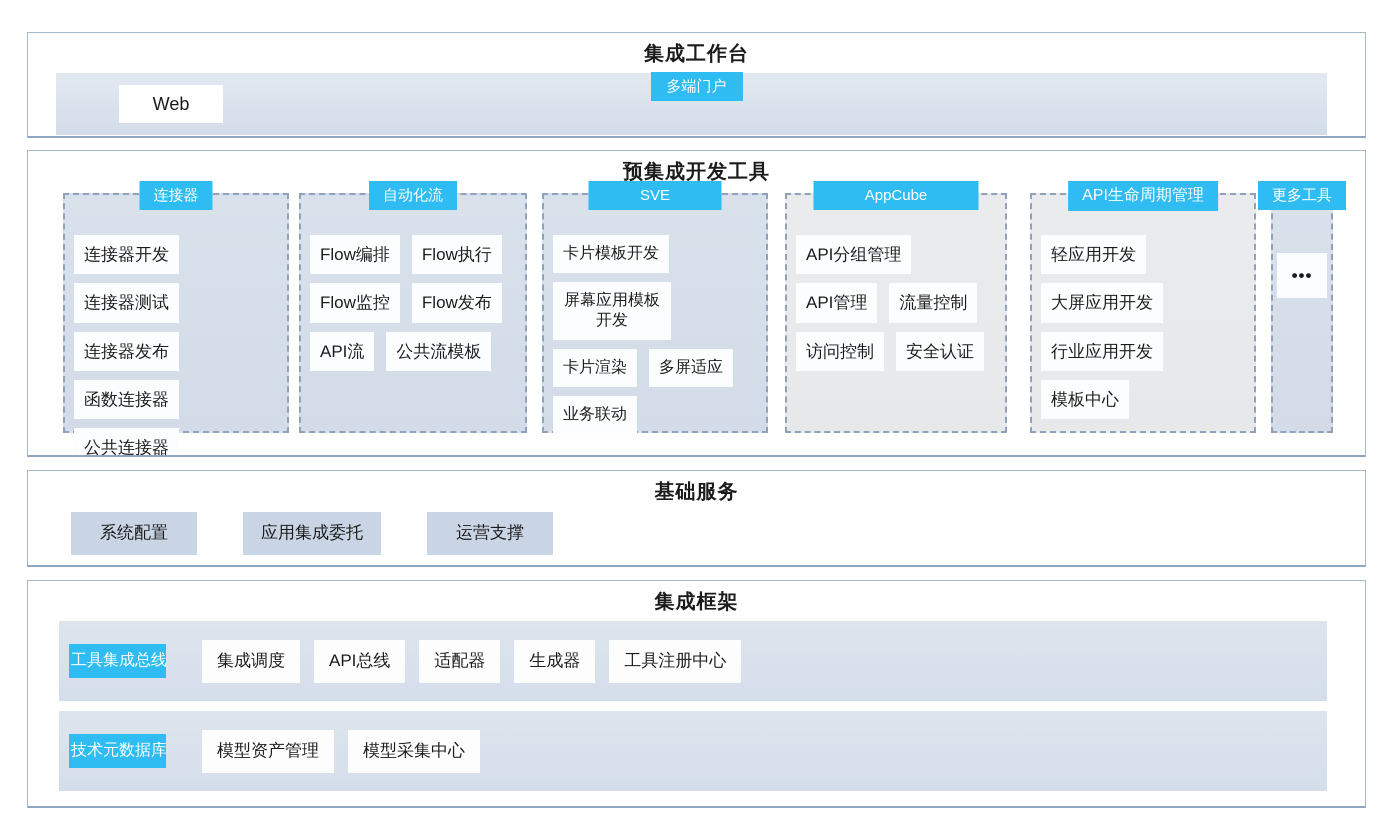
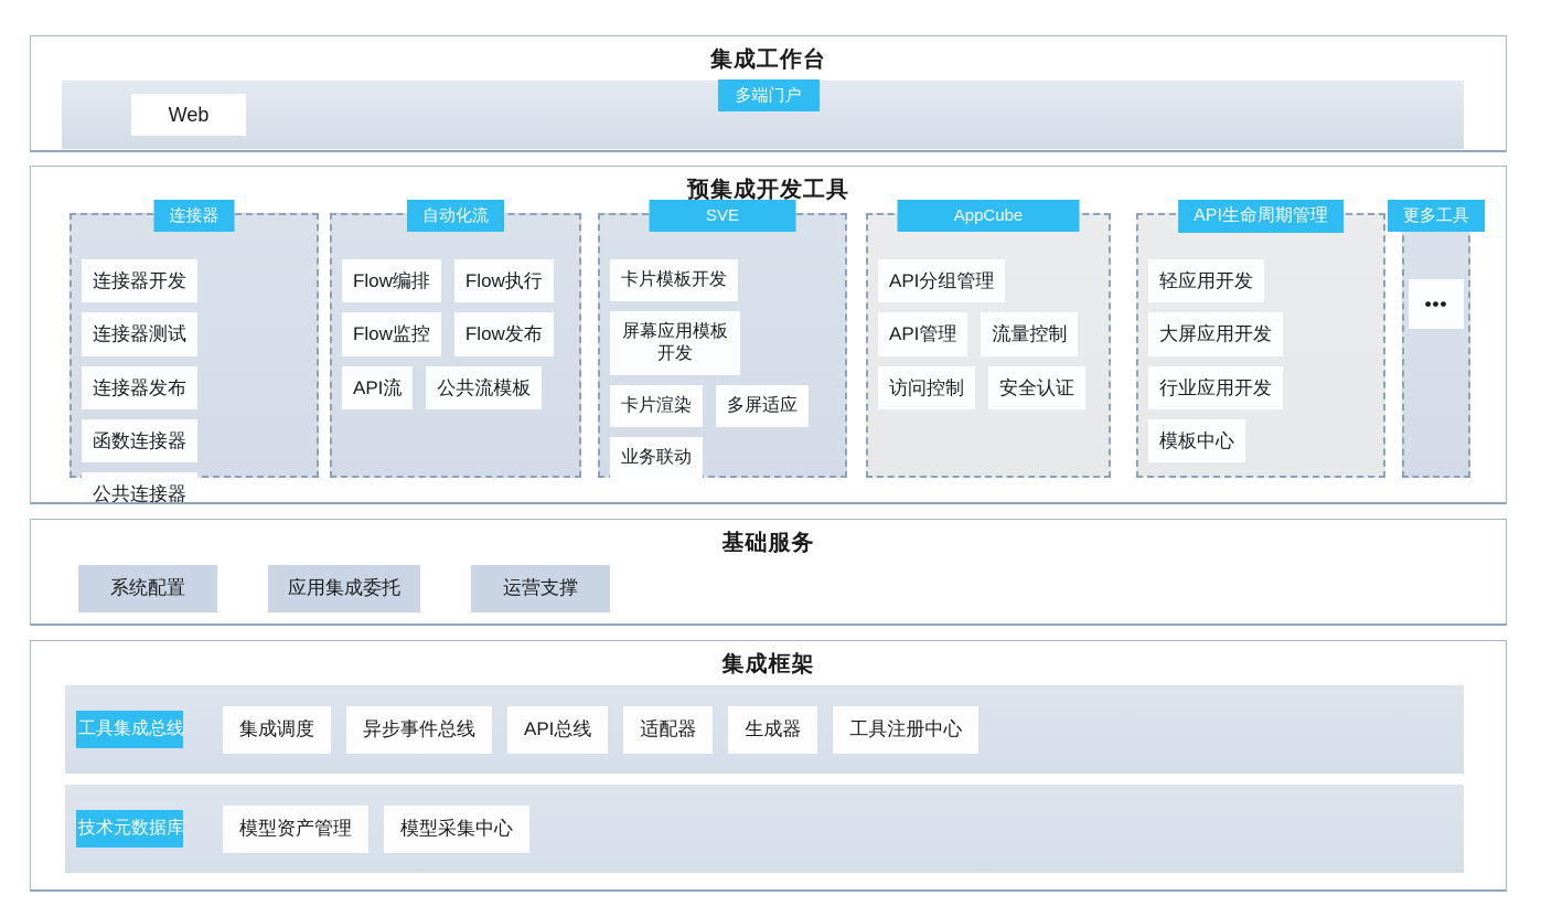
  集成工作台
  多端门户
  Web
  预集成开发工具
  连接器
  连接器开发
  连接器测试
  连接器发布
  函数连接器
  公共连接器
  自动化流
  Flow编排
  Flow执行
  Flow监控
  Flow发布
  API流
  公共流模板
  SVE
  卡片模板开发
  屏幕应用模板开发
  卡片渲染
  多屏适应
  业务联动
  AppCube
  API分组管理
  API管理
  流量控制
  访问控制
  安全认证
  API生命周期管理
  轻应用开发
  大屏应用开发
  行业应用开发
  模板中心
  更多工具
  •••
  基础服务
  系统配置
  应用集成委托
  运营支撑
  集成框架
  工具集成总线
  集成调度
+ 异步事件总线
  API总线
  适配器
  生成器
  工具注册中心
  技术元数据库
  模型资产管理
  模型采集中心
